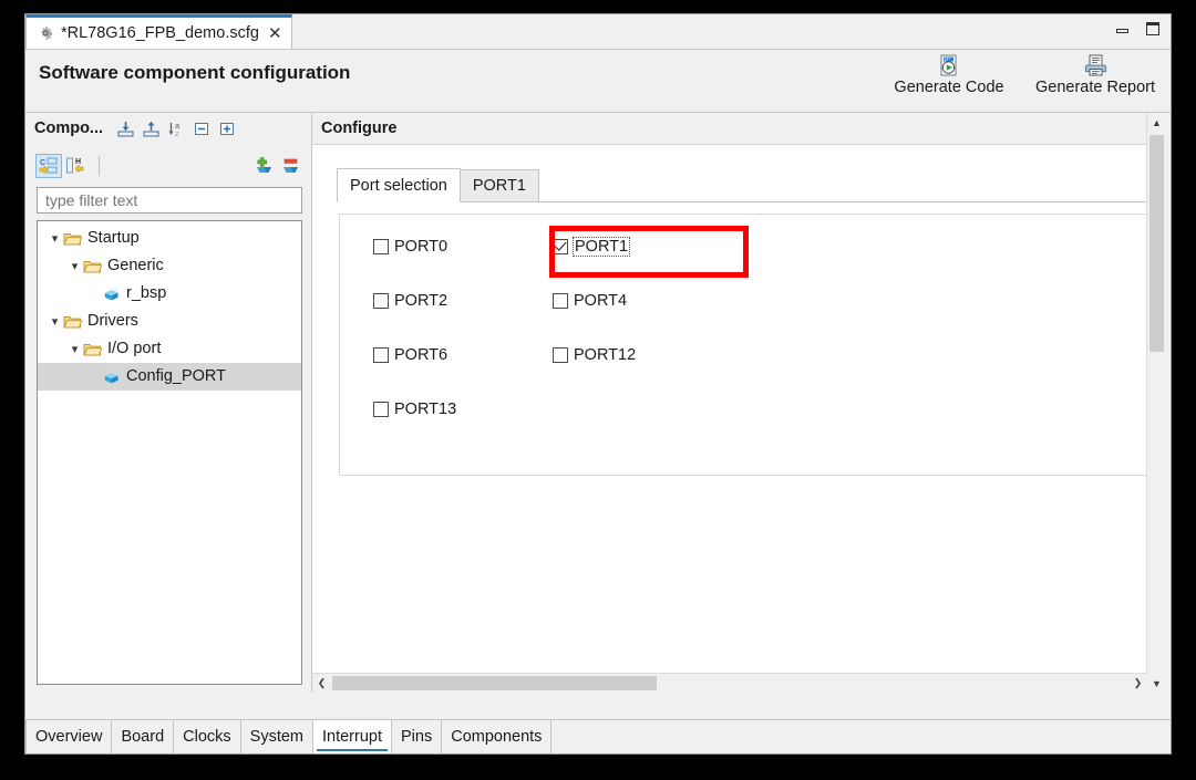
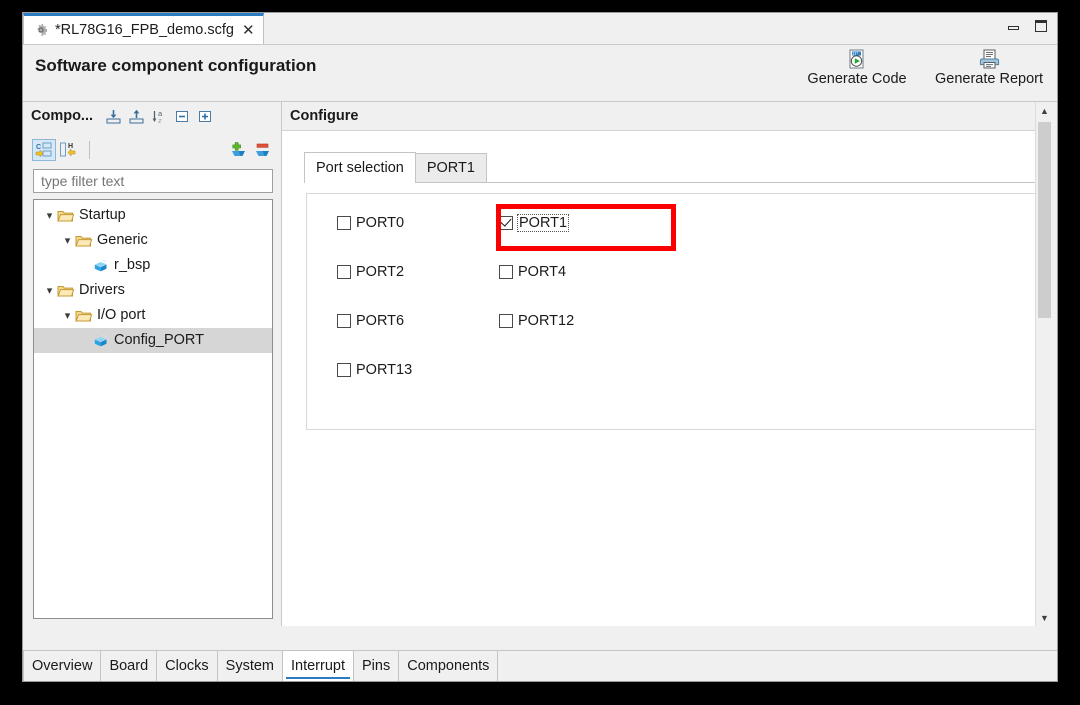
  *RL78G16_FPB_demo.scfg
  ✕
  Software component configuration
  Generate Code
  Generate Report
  Compo...
  a
  z
  type filter text
  ▾
  Startup
  ▾
  Generic
  r_bsp
  ▾
  Drivers
  ▾
  I/O port
  Config_PORT
  Configure
  Port selection
  PORT1
  PORT0
  PORT1
  PORT2
  PORT4
  PORT6
  PORT12
  PORT13
  ▲
  ▼
- ❮
- ❯
  Overview
  Board
  Clocks
  System
  Interrupt
  Pins
  Components
